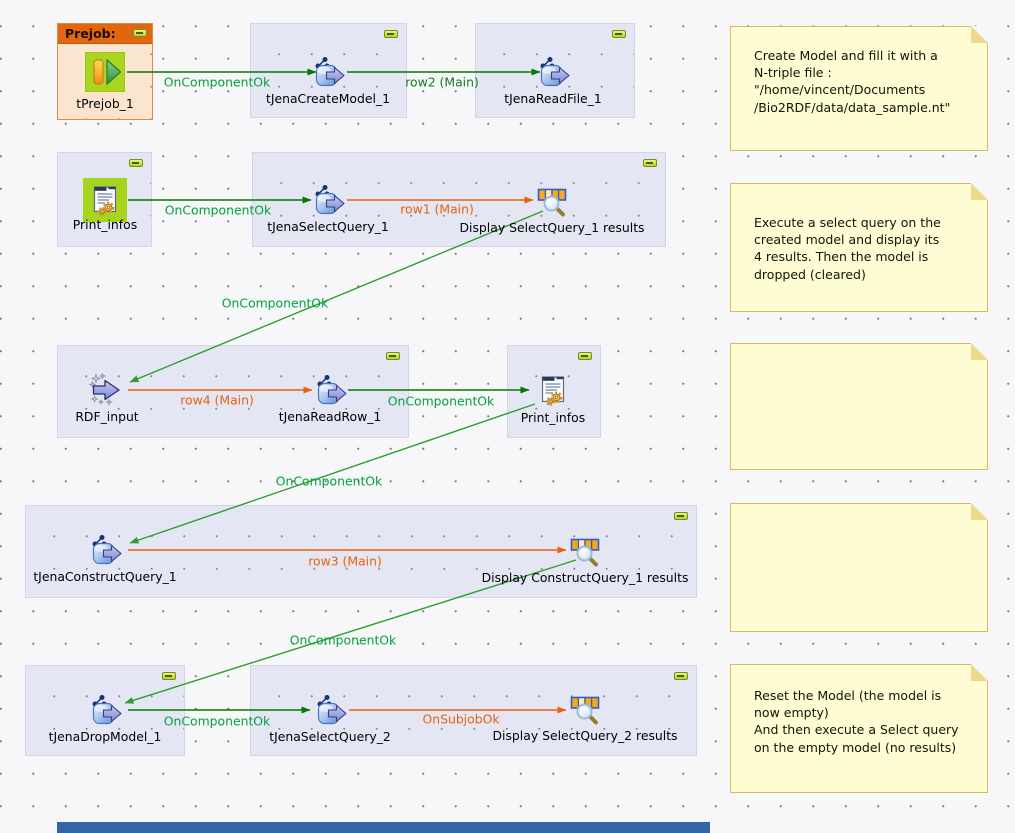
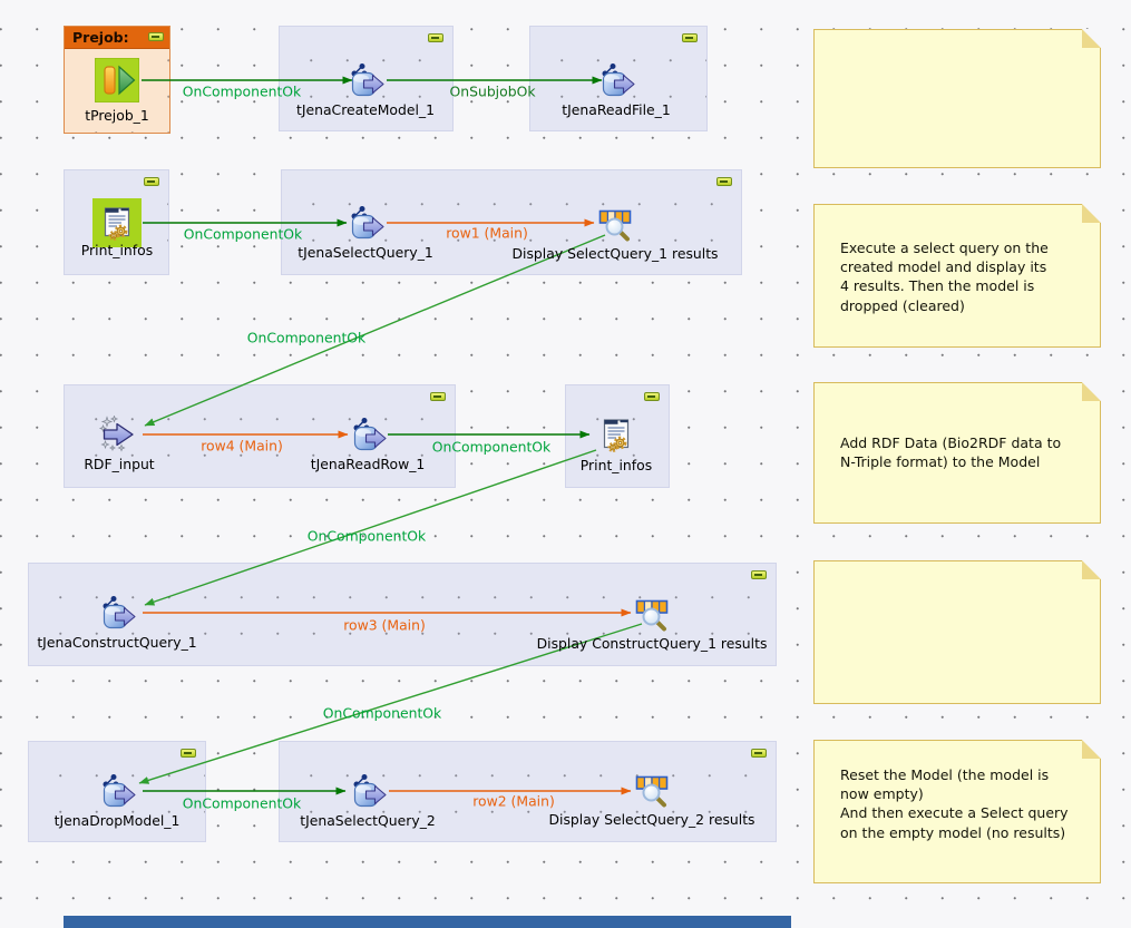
  Prejob:
  OnComponentOk
- row2 (Main)
+ OnSubjobOk
  OnComponentOk
  row1 (Main)
  OnComponentOk
  row4 (Main)
  OnComponentOk
  OnComponentOk
  row3 (Main)
  OnComponentOk
  OnComponentOk
- OnSubjobOk
+ row2 (Main)
  tPrejob_1
  tJenaCreateModel_1
  tJenaReadFile_1
  Print_infos
  tJenaSelectQuery_1
  Display SelectQuery_1 results
  RDF_input
  tJenaReadRow_1
  Print_infos
  tJenaConstructQuery_1
  Display ConstructQuery_1 results
  tJenaDropModel_1
  tJenaSelectQuery_2
  Display SelectQuery_2 results
- Create Model and fill it with a
- N-triple file :
- "/home/vincent/Documents
- /Bio2RDF/data/data_sample.nt"
  Execute a select query on the
  created model and display its
  4 results. Then the model is
  dropped (cleared)
+ Add RDF Data (Bio2RDF data to
+ N-Triple format) to the Model
  Reset the Model (the model is
  now empty)
  And then execute a Select query
  on the empty model (no results)
